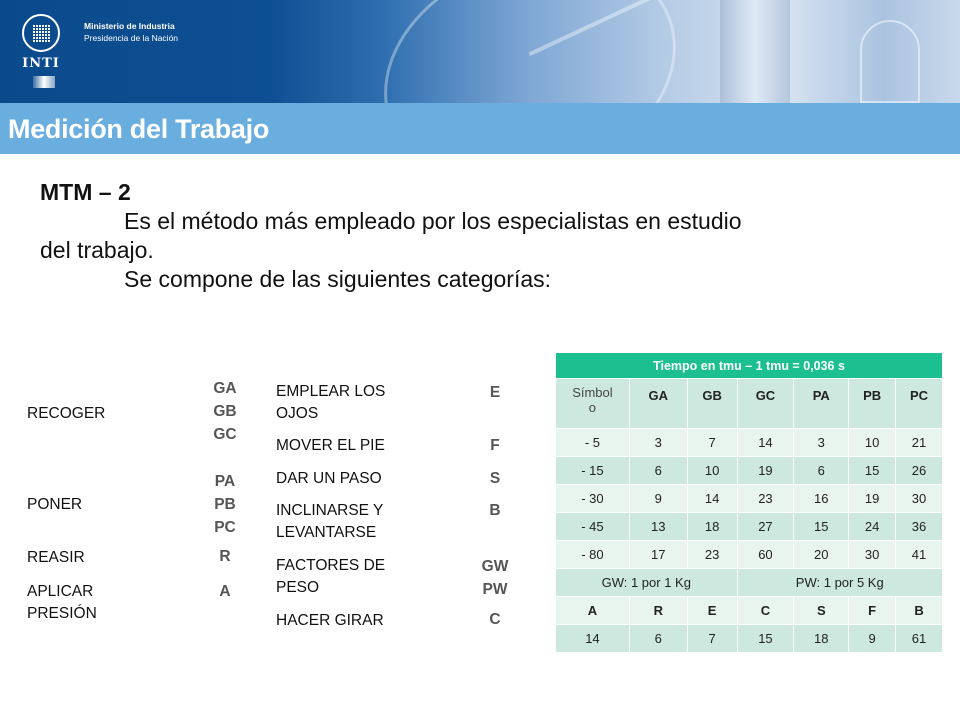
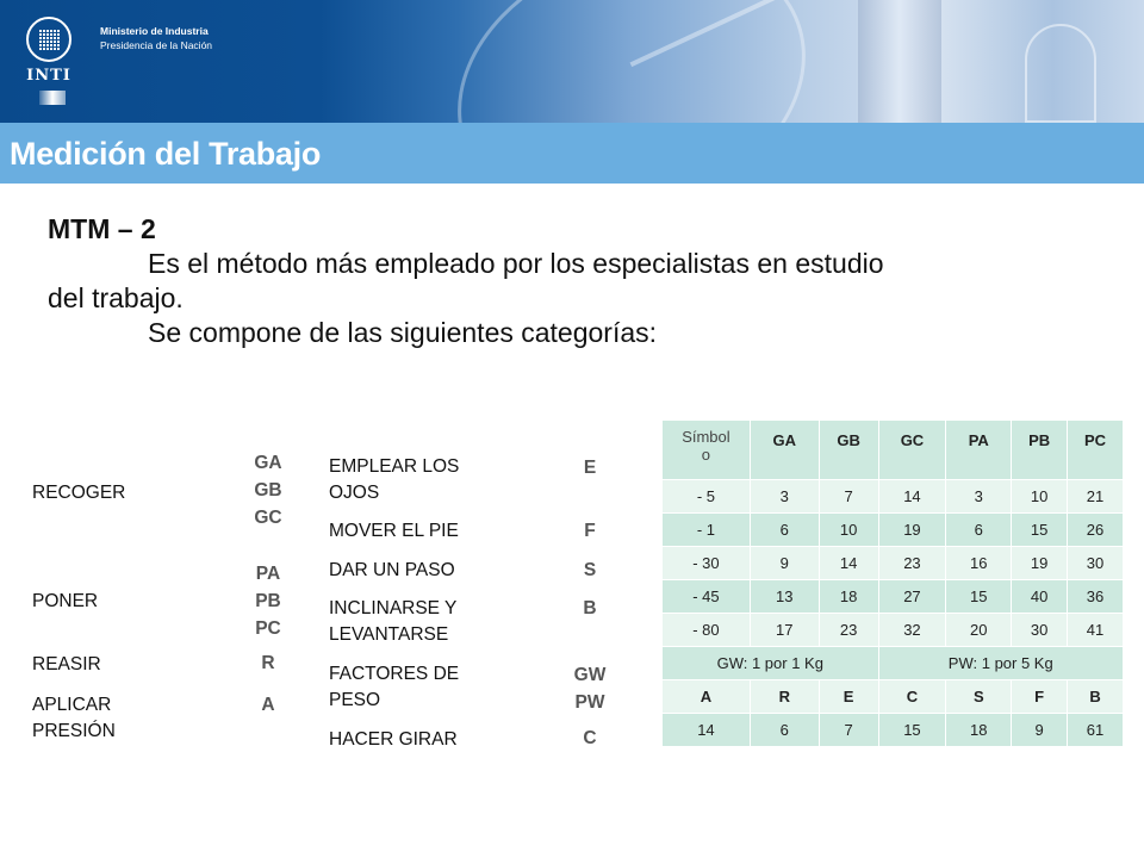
  INTI
  Ministerio de Industria
  Presidencia de la Nación
  Medición del Trabajo
  MTM – 2
  Es el método más empleado por los especialistas en estudio
  del trabajo.
  Se compone de las siguientes categorías:
  RECOGER
  GA
  GB
  GC
  PONER
  PA
  PB
  PC
  REASIR
  R
  APLICAR
  PRESIÓN
  A
  EMPLEAR LOS
  OJOS
  E
  MOVER EL PIE
  F
  DAR UN PASO
  S
  INCLINARSE Y
  LEVANTARSE
  B
  FACTORES DE
  PESO
  GW
  PW
  HACER GIRAR
  C
- Tiempo en tmu – 1 tmu = 0,036 s
  Símbol o	GA	GB	GC	PA	PB	PC
  - 5	3	7	14	3	10	21
- - 15	6	10	19	6	15	26
+ - 1	6	10	19	6	15	26
  - 30	9	14	23	16	19	30
- - 45	13	18	27	15	24	36
+ - 45	13	18	27	15	40	36
- - 80	17	23	60	20	30	41
+ - 80	17	23	32	20	30	41
  GW: 1 por 1 Kg	PW: 1 por 5 Kg
  A	R	E	C	S	F	B
  14	6	7	15	18	9	61
